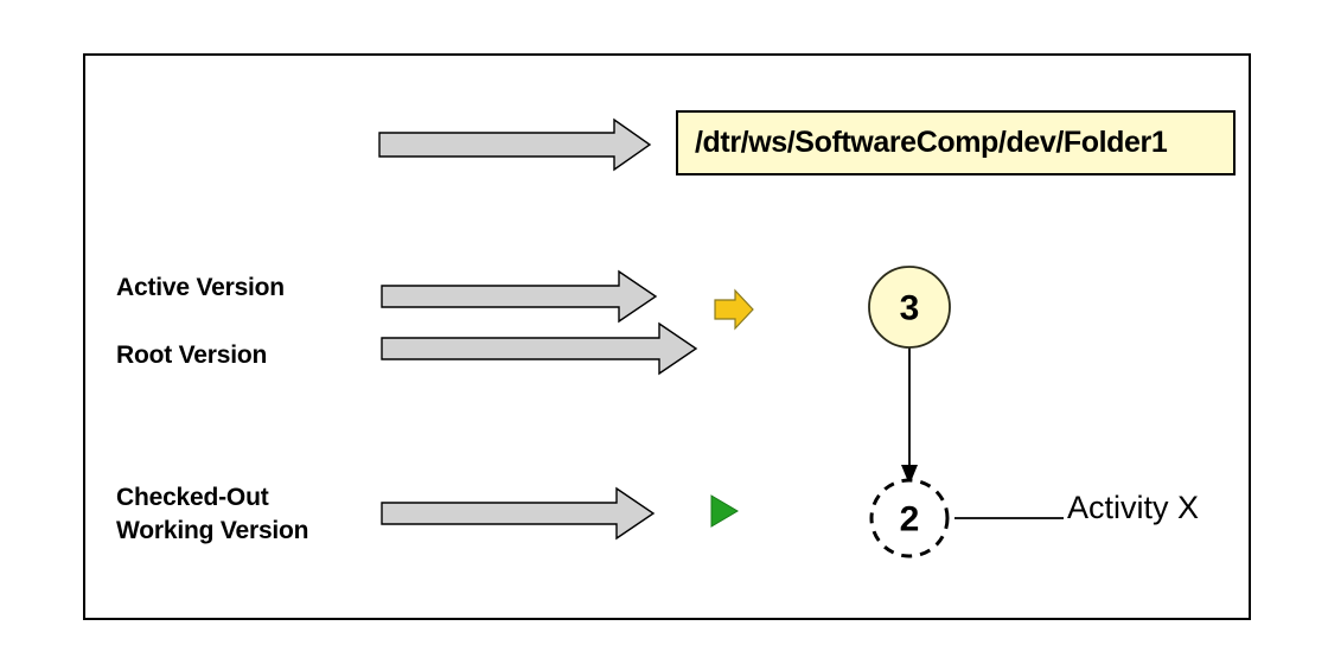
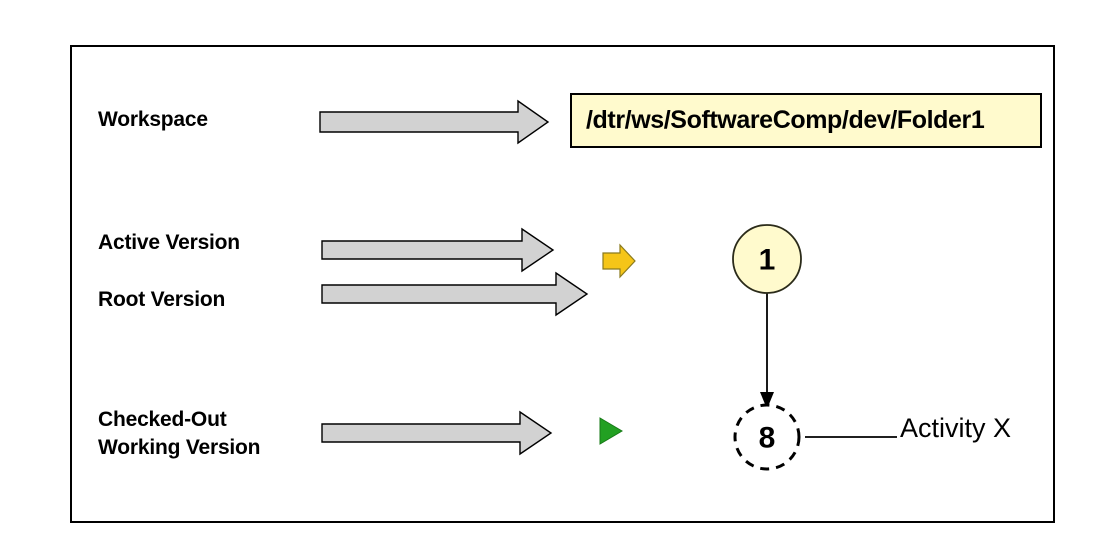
+ Workspace
  Active Version
  Root Version
  Checked-Out
  Working Version
  /dtr/ws/SoftwareComp/dev/Folder1
  Activity X
- 3
+ 1
- 2
+ 8
